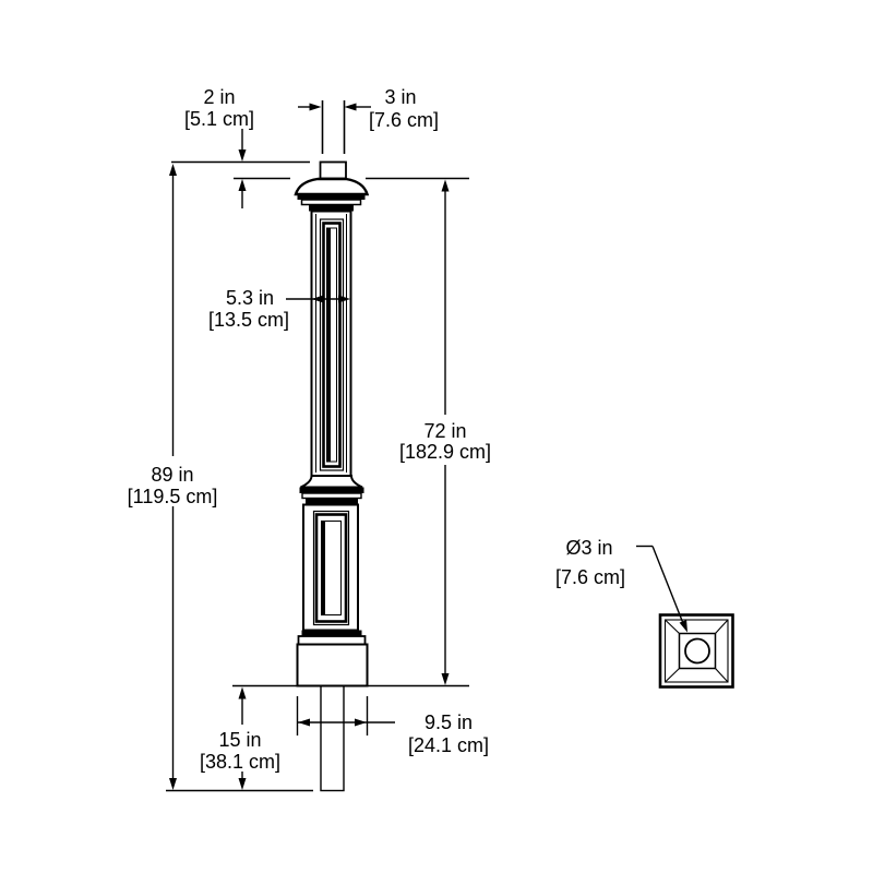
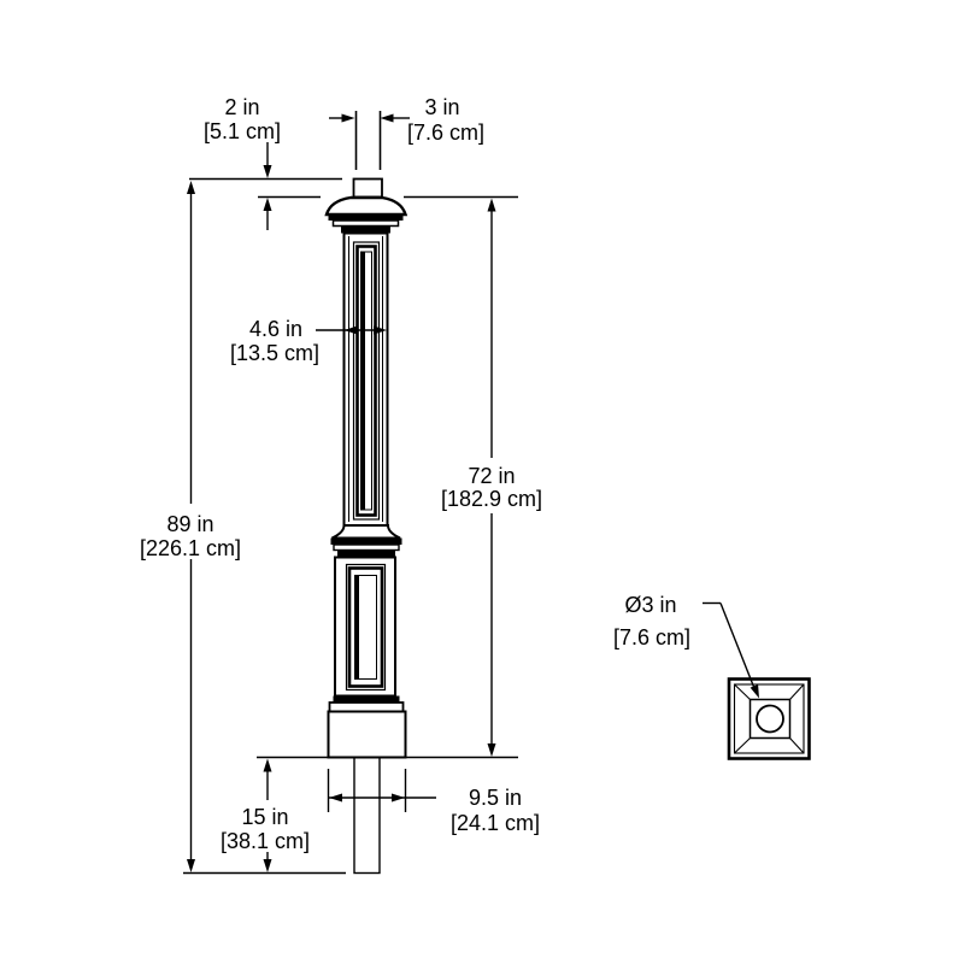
  2 in
  [5.1 cm]
  3 in
  [7.6 cm]
- 5.3 in
+ 4.6 in
  [13.5 cm]
  72 in
  [182.9 cm]
  89 in
- [119.5 cm]
+ [226.1 cm]
  15 in
  [38.1 cm]
  9.5 in
  [24.1 cm]
  Ø3 in
  [7.6 cm]
